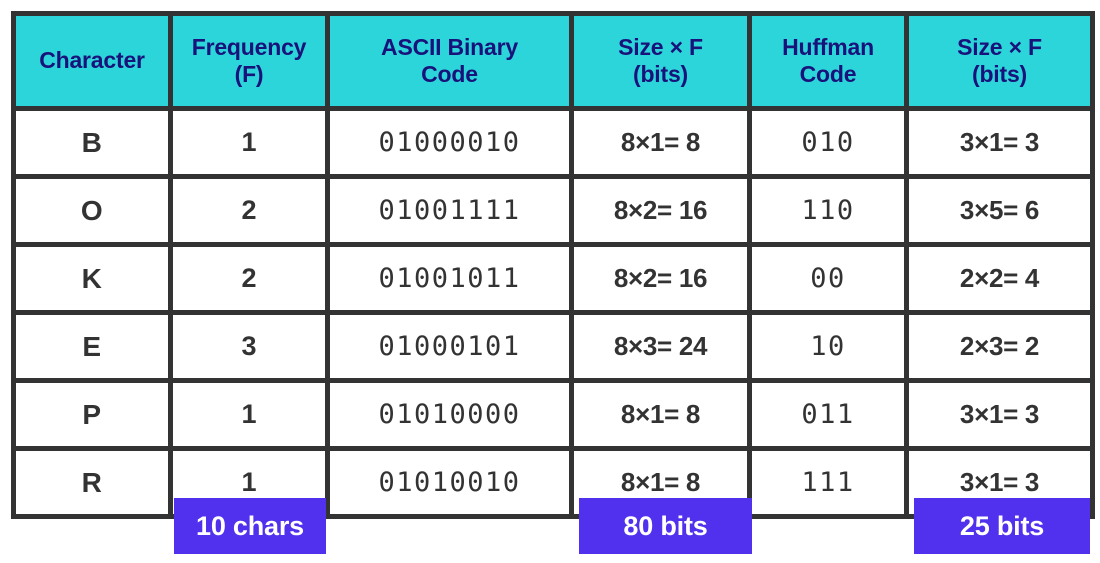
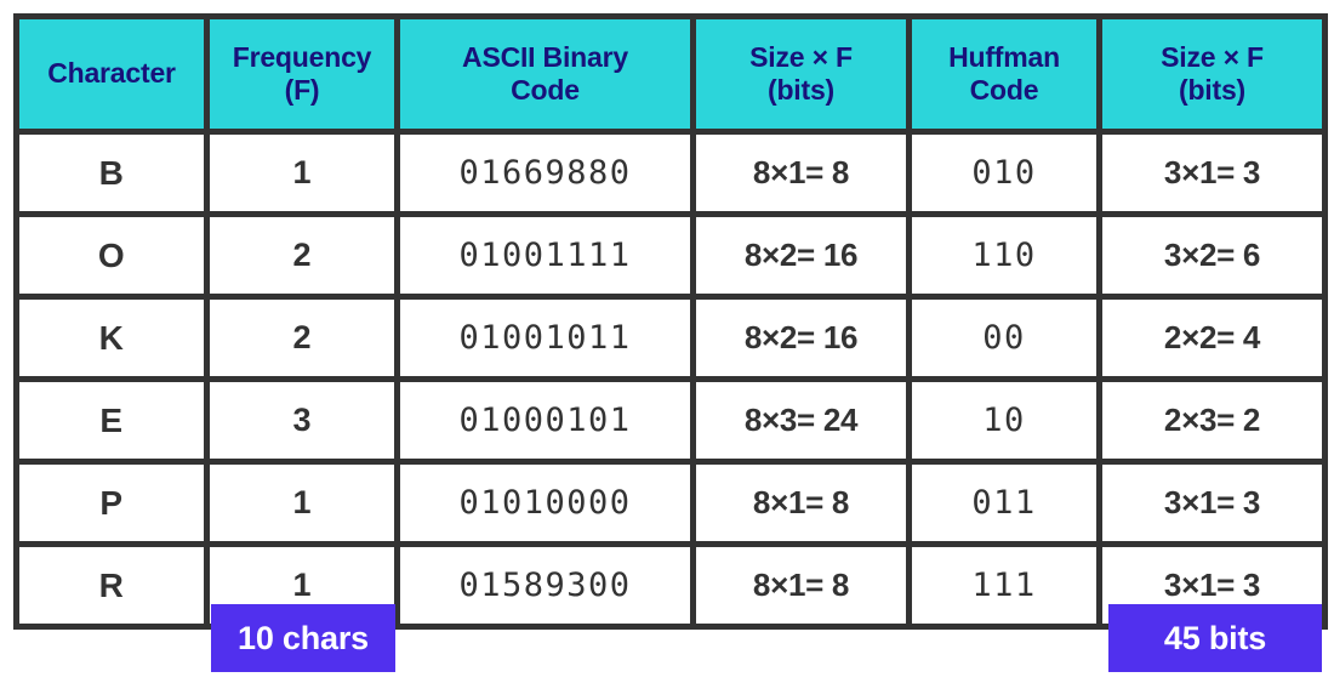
  Character	Frequency (F)	ASCII Binary Code	Size × F (bits)	Huffman Code	Size × F (bits)
- B	1	01000010	8×1= 8	010	3×1= 3
+ B	1	01669880	8×1= 8	010	3×1= 3
- O	2	01001111	8×2= 16	110	3×5= 6
+ O	2	01001111	8×2= 16	110	3×2= 6
  K	2	01001011	8×2= 16	00	2×2= 4
  E	3	01000101	8×3= 24	10	2×3= 2
  P	1	01010000	8×1= 8	011	3×1= 3
- R	1	01010010	8×1= 8	111	3×1= 3
+ R	1	01589300	8×1= 8	111	3×1= 3
  10 chars
- 80 bits
- 25 bits
+ 45 bits
